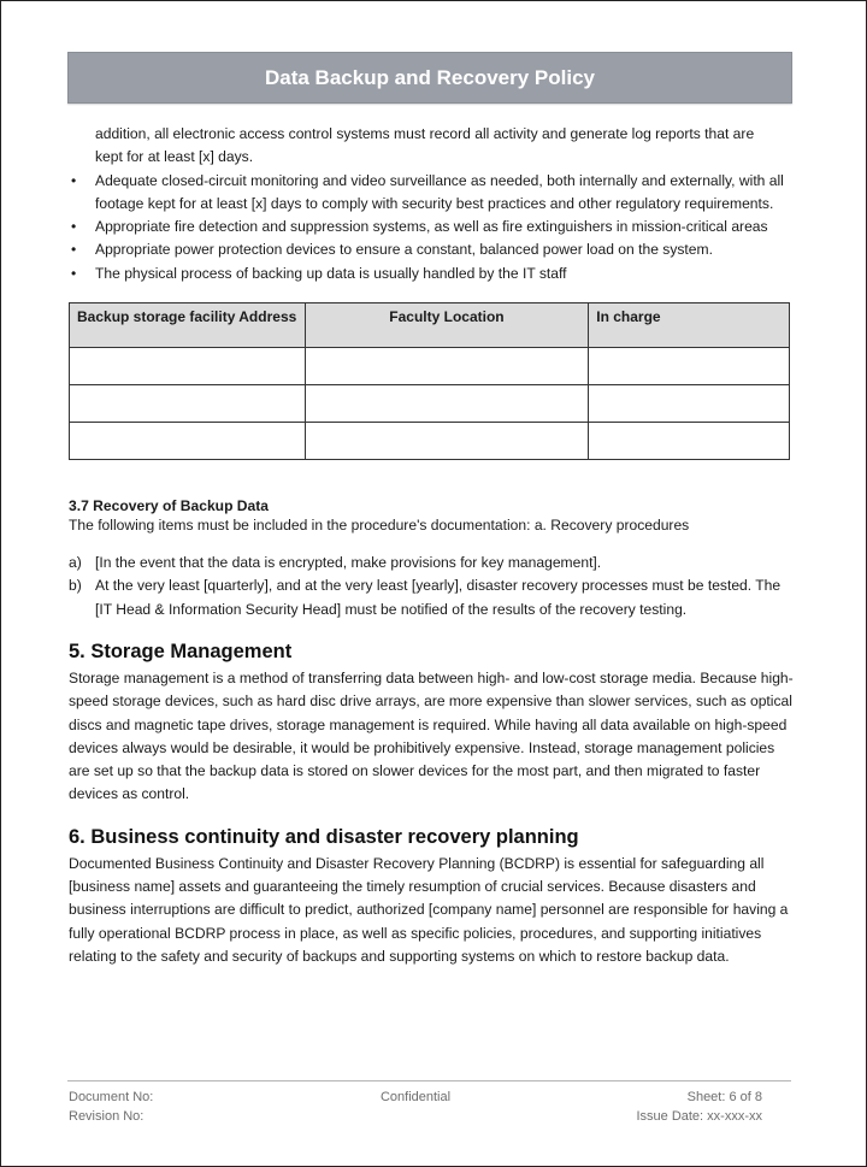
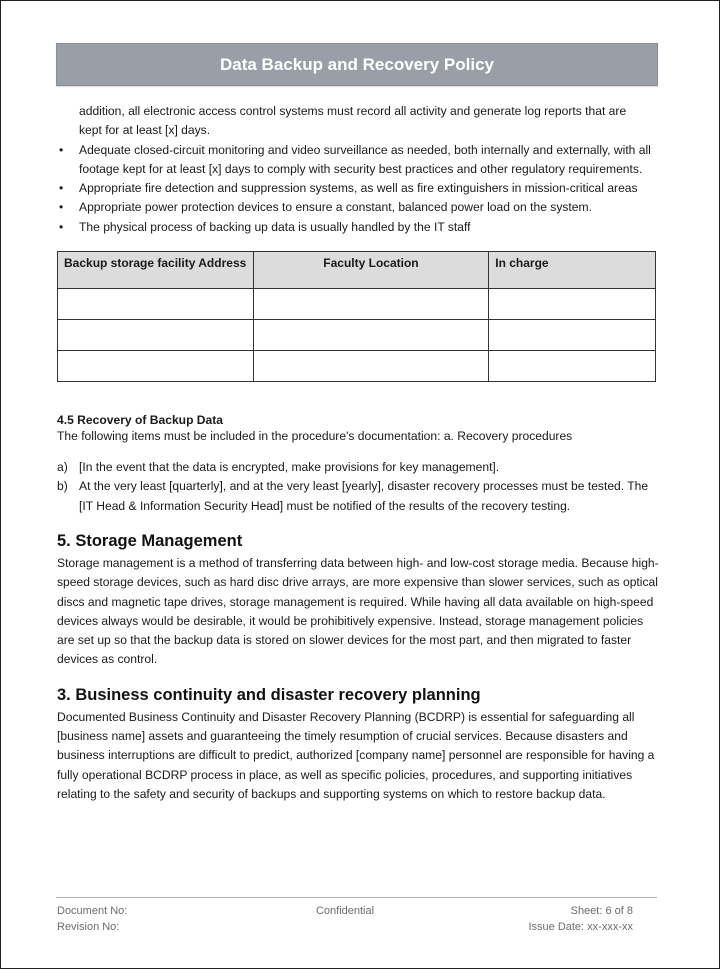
  Data Backup and Recovery Policy
  addition, all electronic access control systems must record all activity and generate log reports that are
  kept for at least [x] days.
  •
  Adequate closed-circuit monitoring and video surveillance as needed, both internally and externally, with all footage kept for at least [x] days to comply with security best practices and other regulatory requirements.
  •
  Appropriate fire detection and suppression systems, as well as fire extinguishers in mission-critical areas
  •
  Appropriate power protection devices to ensure a constant, balanced power load on the system.
  •
  The physical process of backing up data is usually handled by the IT staff
  Backup storage facility Address	Faculty Location	In charge
- 3.7 Recovery of Backup Data
+ 4.5 Recovery of Backup Data
  The following items must be included in the procedure's documentation: a. Recovery procedures
  a)
  [In the event that the data is encrypted, make provisions for key management].
  b)
  At the very least [quarterly], and at the very least [yearly], disaster recovery processes must be tested. The [IT Head & Information Security Head] must be notified of the results of the recovery testing.
  5. Storage Management
  Storage management is a method of transferring data between high- and low-cost storage media. Because high-speed storage devices, such as hard disc drive arrays, are more expensive than slower services, such as optical discs and magnetic tape drives, storage management is required. While having all data available on high-speed devices always would be desirable, it would be prohibitively expensive. Instead, storage management policies are set up so that the backup data is stored on slower devices for the most part, and then migrated to faster devices as control.
- 6. Business continuity and disaster recovery planning
+ 3. Business continuity and disaster recovery planning
  Documented Business Continuity and Disaster Recovery Planning (BCDRP) is essential for safeguarding all [business name] assets and guaranteeing the timely resumption of crucial services. Because disasters and business interruptions are difficult to predict, authorized [company name] personnel are responsible for having a fully operational BCDRP process in place, as well as specific policies, procedures, and supporting initiatives relating to the safety and security of backups and supporting systems on which to restore backup data.
  Document No:
  Confidential
  Sheet: 6 of 8
  Revision No:
  Issue Date: xx-xxx-xx
